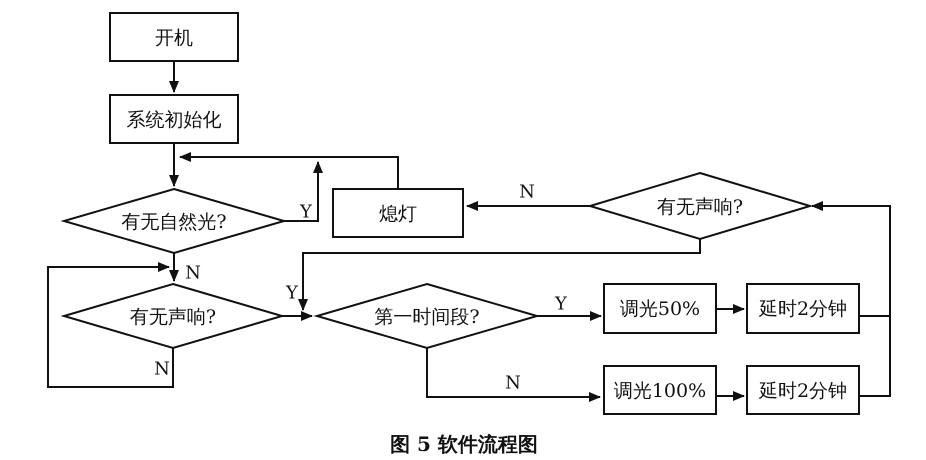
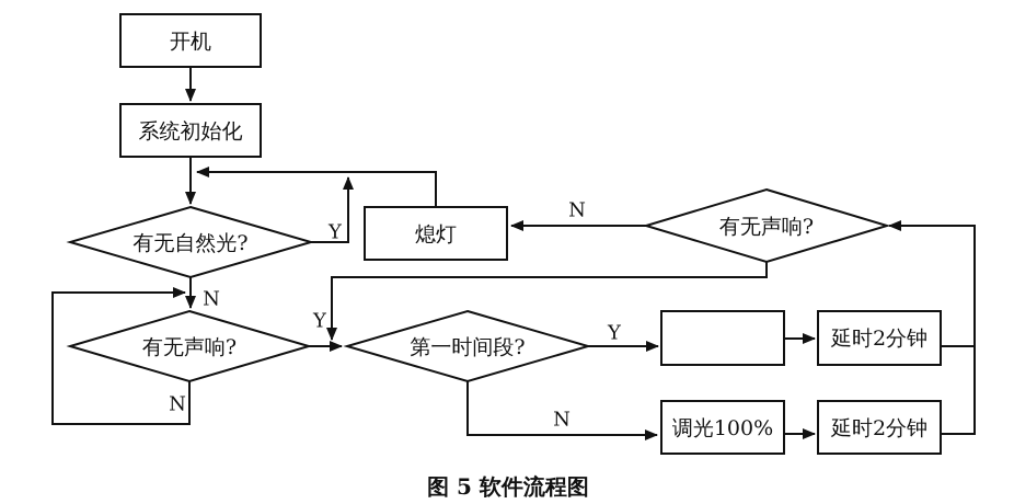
  开机
  系统初始化
  有无自然光?
  熄灯
  有无声响?
  有无声响?
  第一时间段?
- 调光50%
  延时2分钟
  调光100%
  延时2分钟
  Y
  N
  Y
  N
  N
  Y
  N
  图 5 软件流程图
